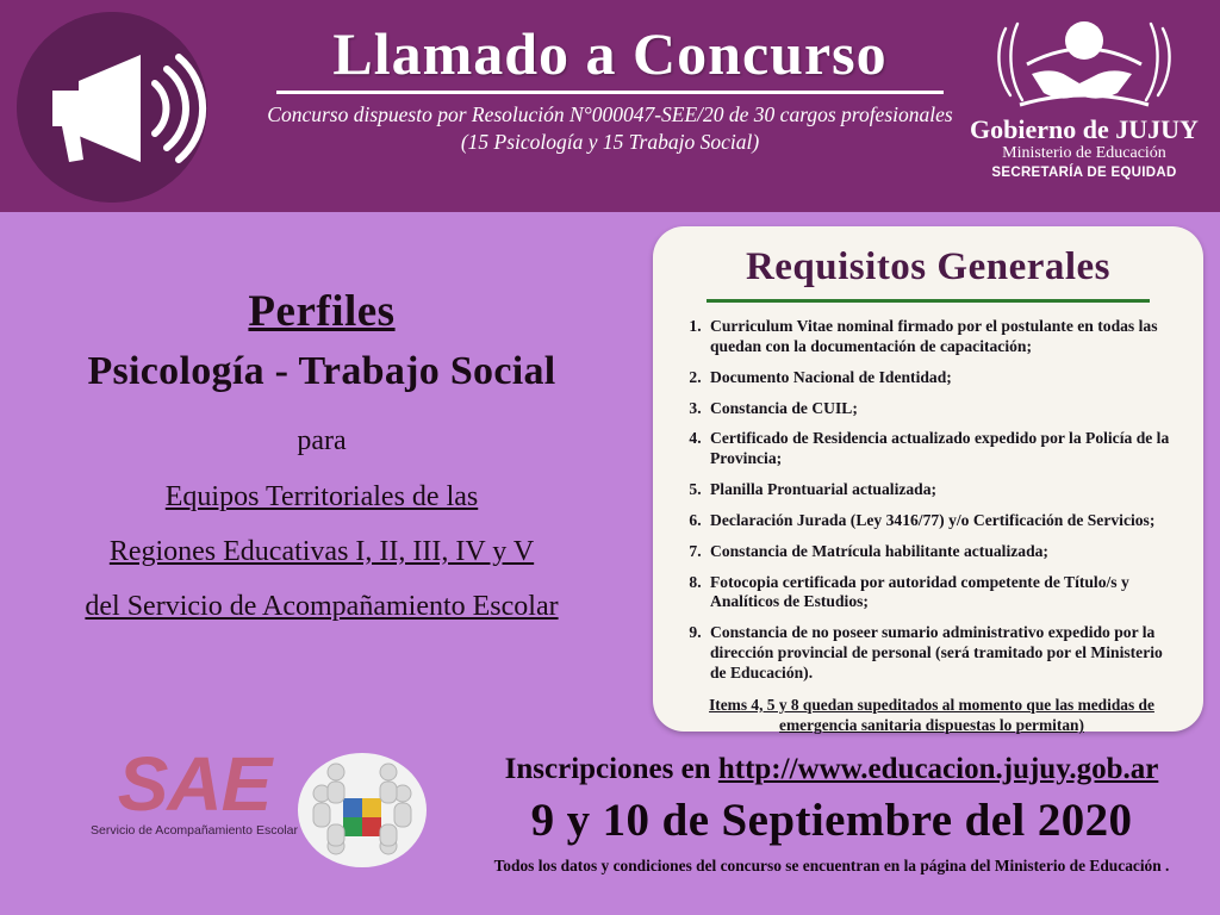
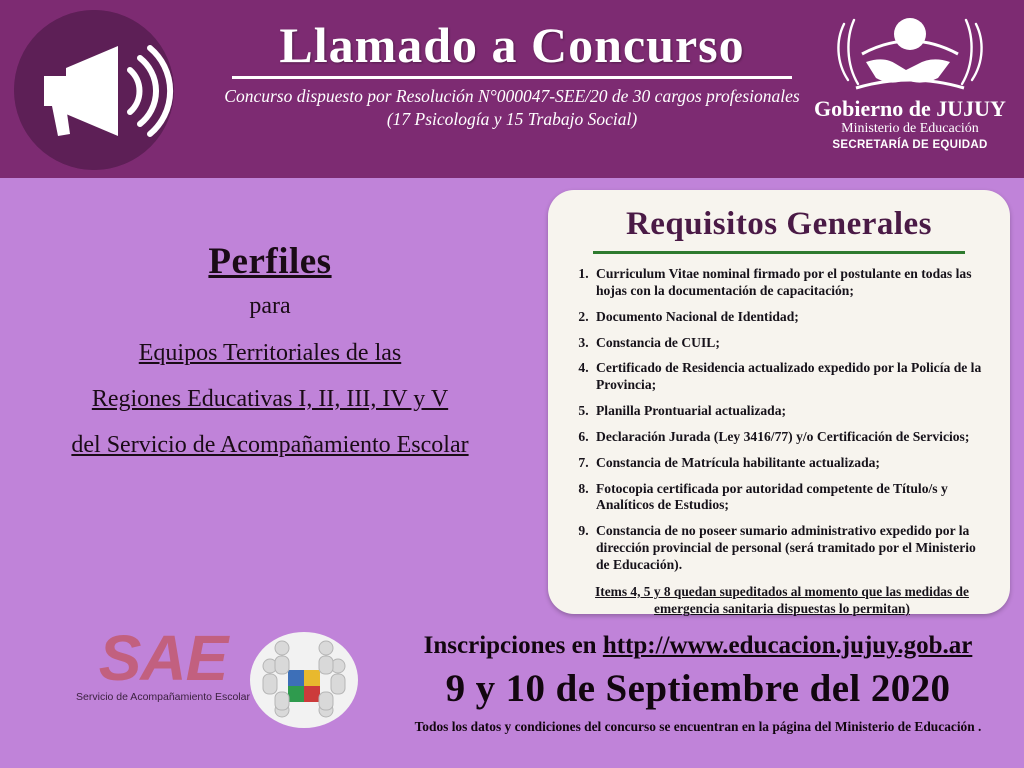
  Llamado a Concurso
  Concurso dispuesto por Resolución N°000047-SEE/20 de 30 cargos profesionales
- (15 Psicología y 15 Trabajo Social)
+ (17 Psicología y 15 Trabajo Social)
  Gobierno de JUJUY
  Ministerio de Educación
  SECRETARÍA DE EQUIDAD
  Perfiles
- Psicología - Trabajo Social
  para
  Equipos Territoriales de las
  Regiones Educativas I, II, III, IV y V
  del Servicio de Acompañamiento Escolar
  Requisitos Generales
- Curriculum Vitae nominal firmado por el postulante en todas las quedan con la documentación de capacitación;
+ Curriculum Vitae nominal firmado por el postulante en todas las hojas con la documentación de capacitación;
  Documento Nacional de Identidad;
  Constancia de CUIL;
  Certificado de Residencia actualizado expedido por la Policía de la Provincia;
  Planilla Prontuarial actualizada;
  Declaración Jurada (Ley 3416/77) y/o Certificación de Servicios;
  Constancia de Matrícula habilitante actualizada;
  Fotocopia certificada por autoridad competente de Título/s y Analíticos de Estudios;
  Constancia de no poseer sumario administrativo expedido por la dirección provincial de personal (será tramitado por el Ministerio de Educación).
  Items 4, 5 y 8 quedan supeditados al momento que las medidas de emergencia sanitaria dispuestas lo permitan)
  SAE
  Servicio de Acompañamiento Escolar
  Inscripciones en http://www.educacion.jujuy.gob.ar
  9 y 10 de Septiembre del 2020
  Todos los datos y condiciones del concurso se encuentran en la página del Ministerio de Educación .
